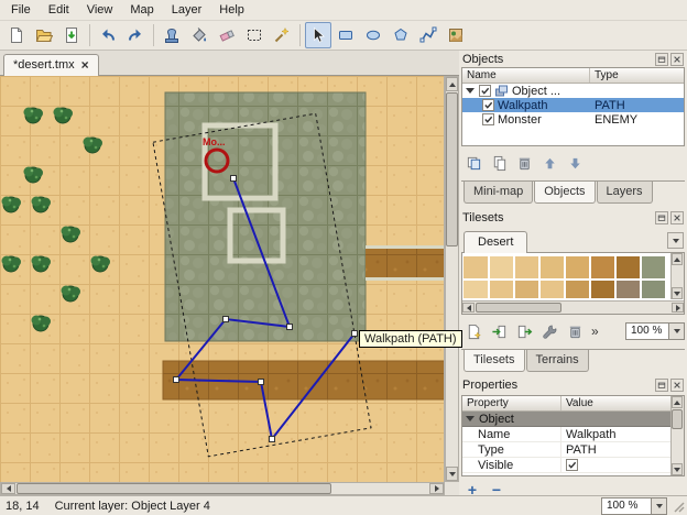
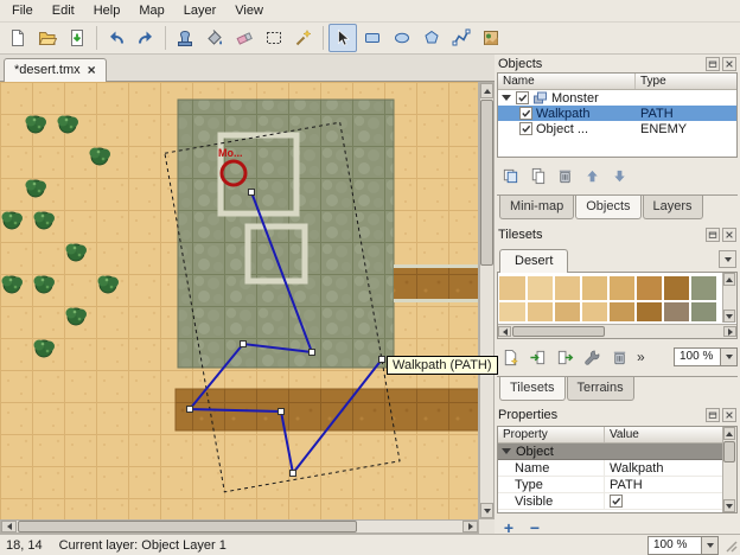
  File
  Edit
- View
+ Help
  Map
  Layer
- Help
+ View
  *desert.tmx
  ×
  Mo...
  Walkpath (PATH)
  Objects
  Name
  Type
- Object ...
+ Monster
  Walkpath
  PATH
- Monster
+ Object ...
  ENEMY
  Mini-map
  Objects
  Layers
  Tilesets
  Desert
  »
  100 %
  Tilesets
  Terrains
  Properties
  Property
  Value
  Object
  Name
  Walkpath
  Type
  PATH
  Visible
  +
  −
  18, 14
- Current layer: Object Layer 4
+ Current layer: Object Layer 1
  100 %
